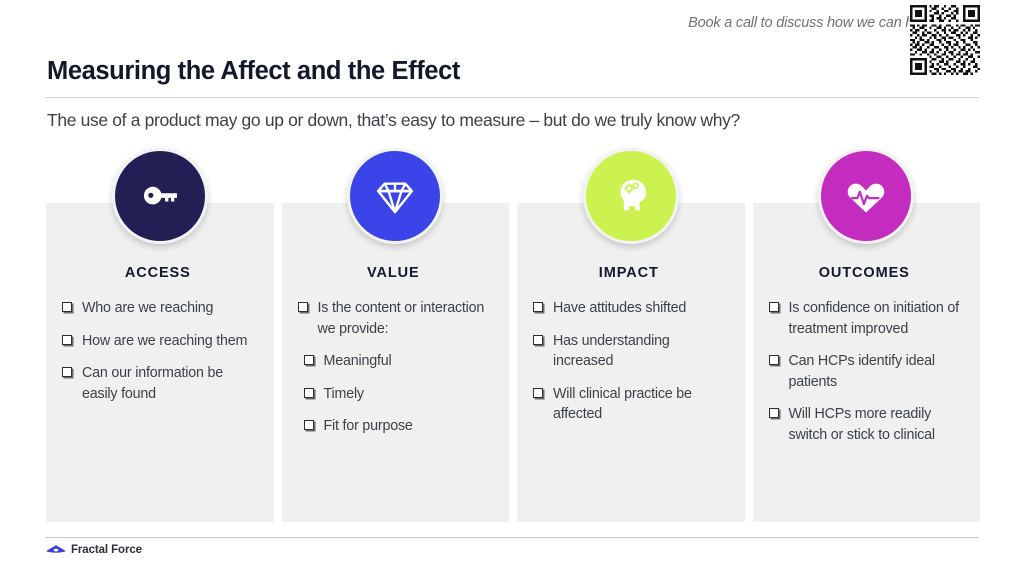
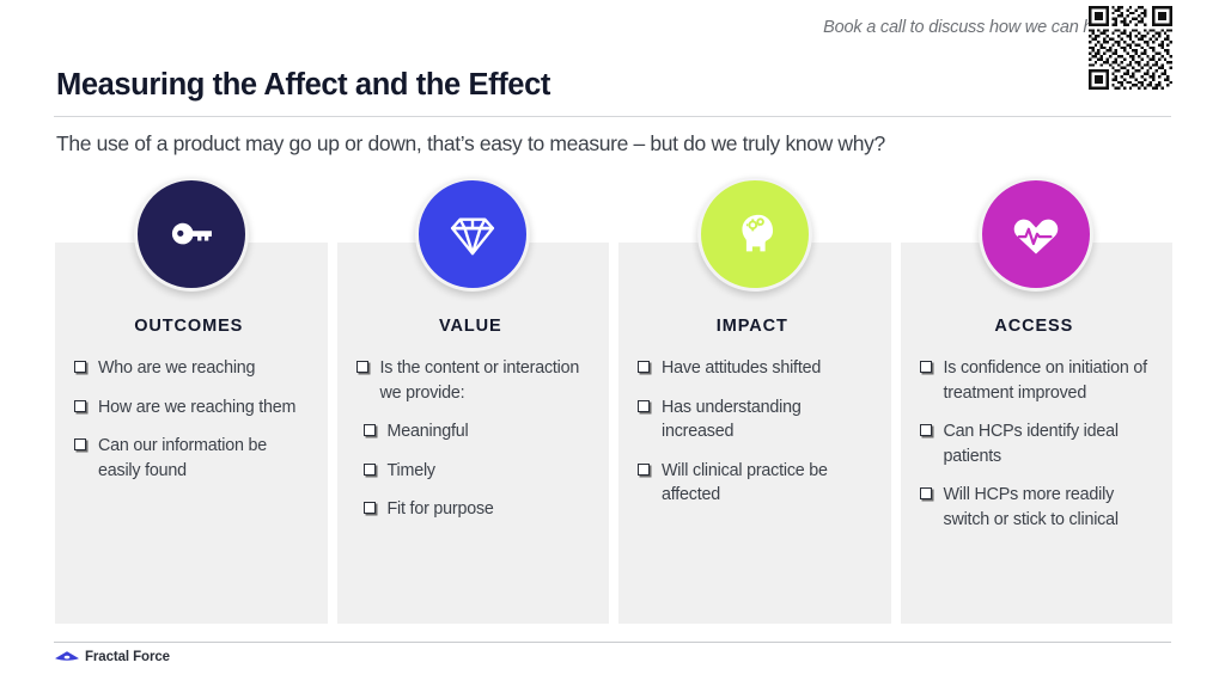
  Book a call to discuss how we can
  Measuring the Affect and the Effect
  The use of a product may go up or down, that’s easy to measure – but do we truly know why?
- ACCESS
+ OUTCOMES
  Who are we reaching
  How are we reaching them
  Can our information be easily found
  VALUE
  Is the content or interaction we provide:
  Meaningful
  Timely
  Fit for purpose
  IMPACT
  Have attitudes shifted
  Has understanding increased
  Will clinical practice be affected
- OUTCOMES
+ ACCESS
  Is confidence on initiation of treatment improved
  Can HCPs identify ideal patients
  Will HCPs more readily switch or stick to clinical
  Fractal Force
